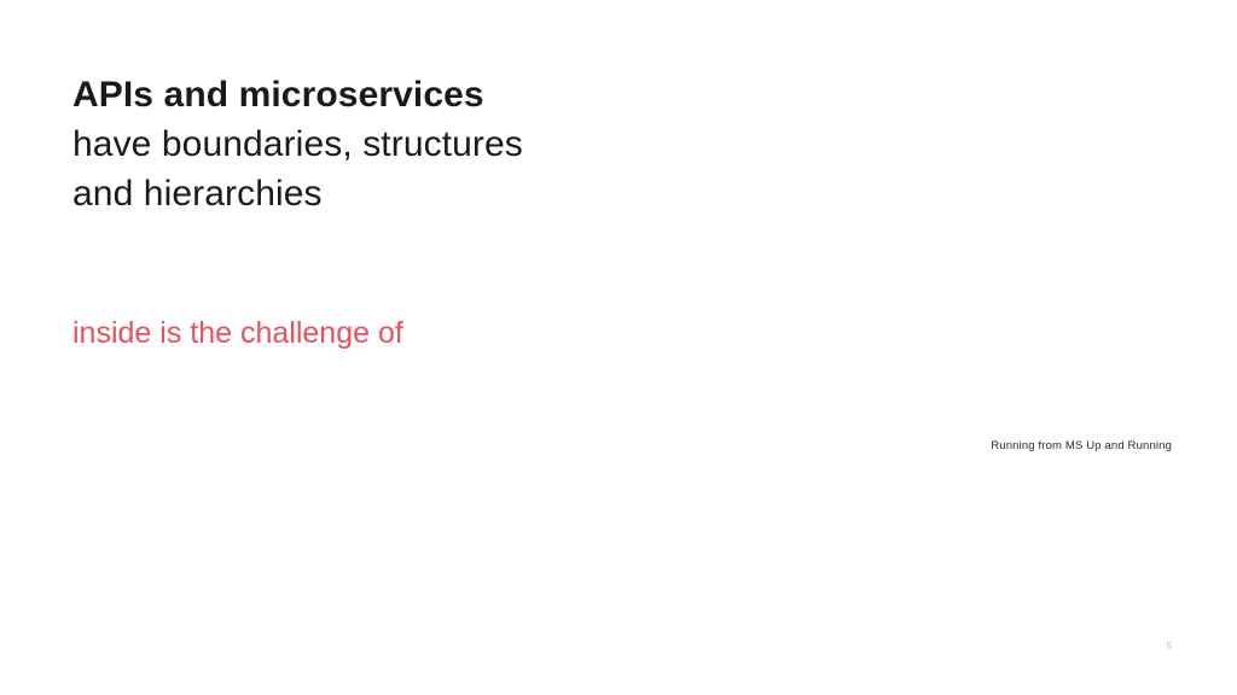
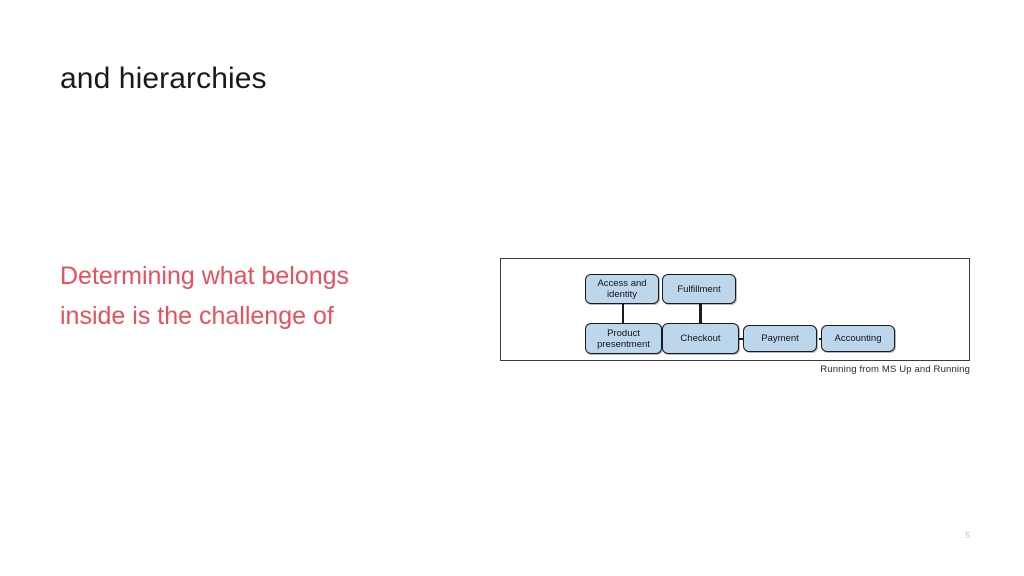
- APIs and microservices
- have boundaries, structures
  and hierarchies
+ Determining what belongs
  inside is the challenge of
+ Access and
+ identity
+ Fulfillment
+ Product
+ presentment
+ Checkout
+ Payment
+ Accounting
  Running from MS Up and Running
  5
